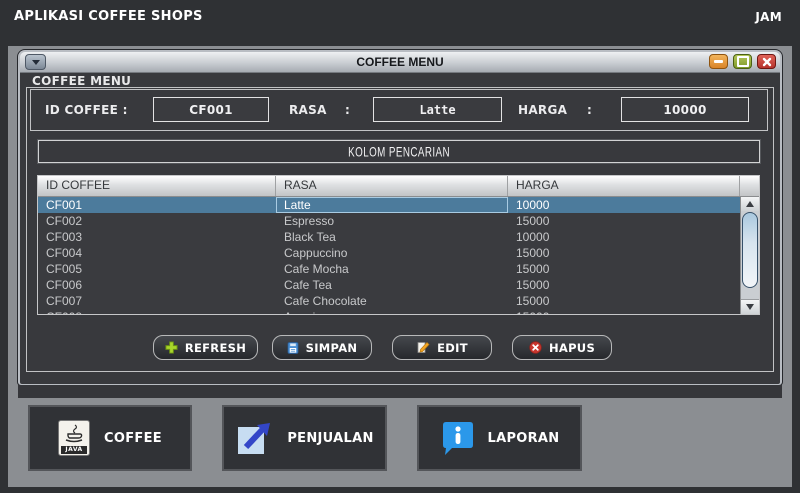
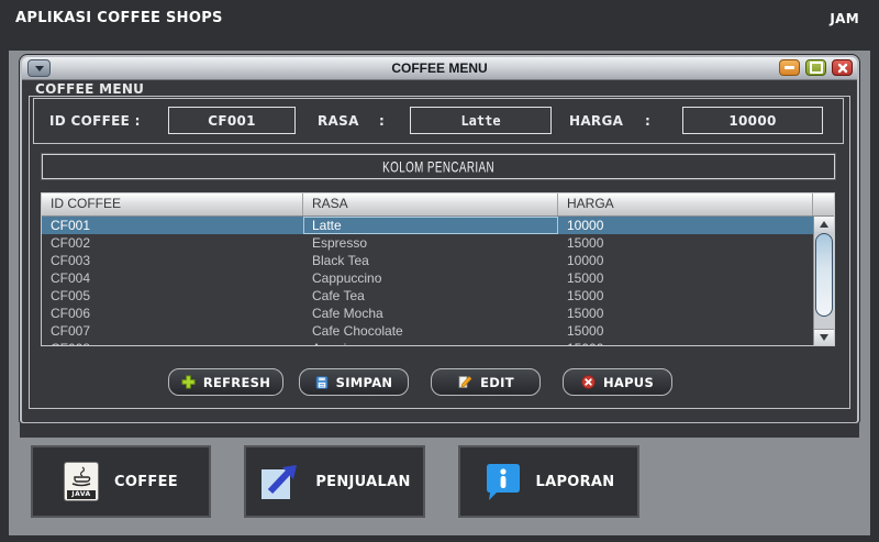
  APLIKASI COFFEE SHOPS
  JAM
  COFFEE MENU
  COFFEE MENU
  ID COFFEE :
  CF001
  RASA
  :
  Latte
  HARGA
  :
  10000
  KOLOM PENCARIAN
  ID COFFEE
  RASA
  HARGA
  CF001
  Latte
  10000
  CF002
  Espresso
  15000
  CF003
  Black Tea
  10000
  CF004
  Cappuccino
  15000
  CF005
- Cafe Mocha
+ Cafe Tea
  15000
  CF006
- Cafe Tea
+ Cafe Mocha
  15000
  CF007
  Cafe Chocolate
  15000
  REFRESH
  SIMPAN
  EDIT
  HAPUS
  COFFEE
  PENJUALAN
  LAPORAN
